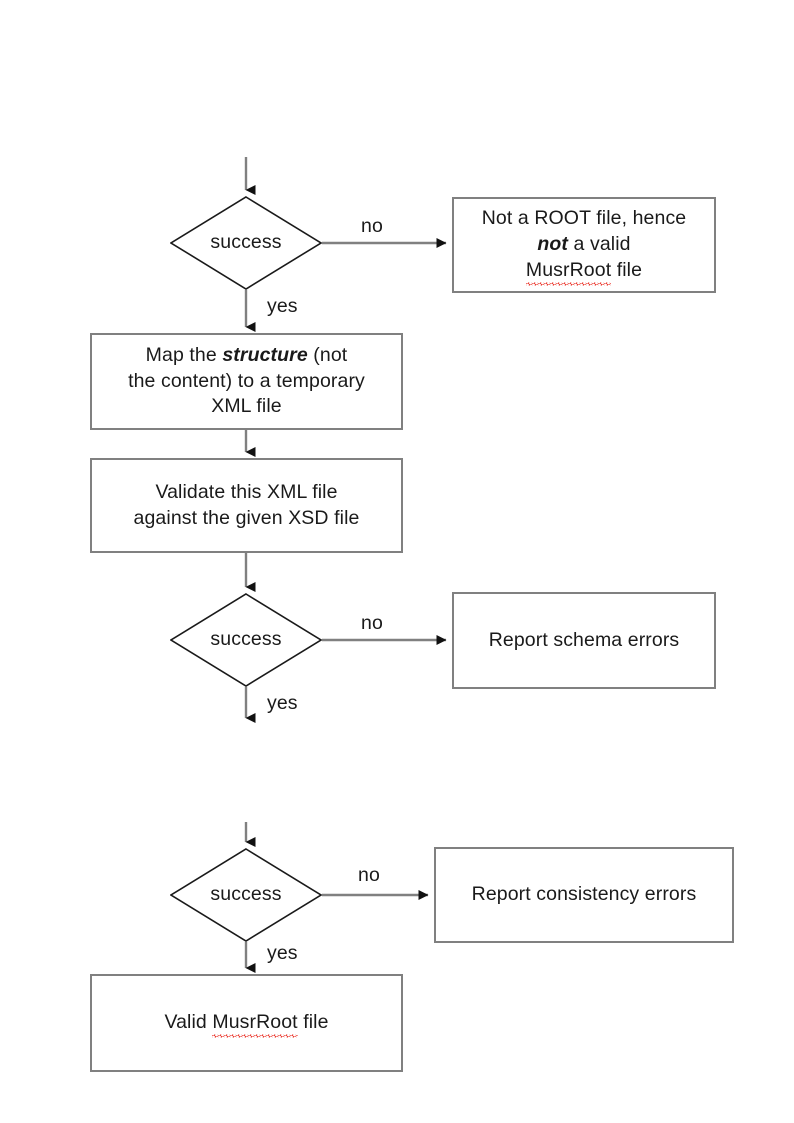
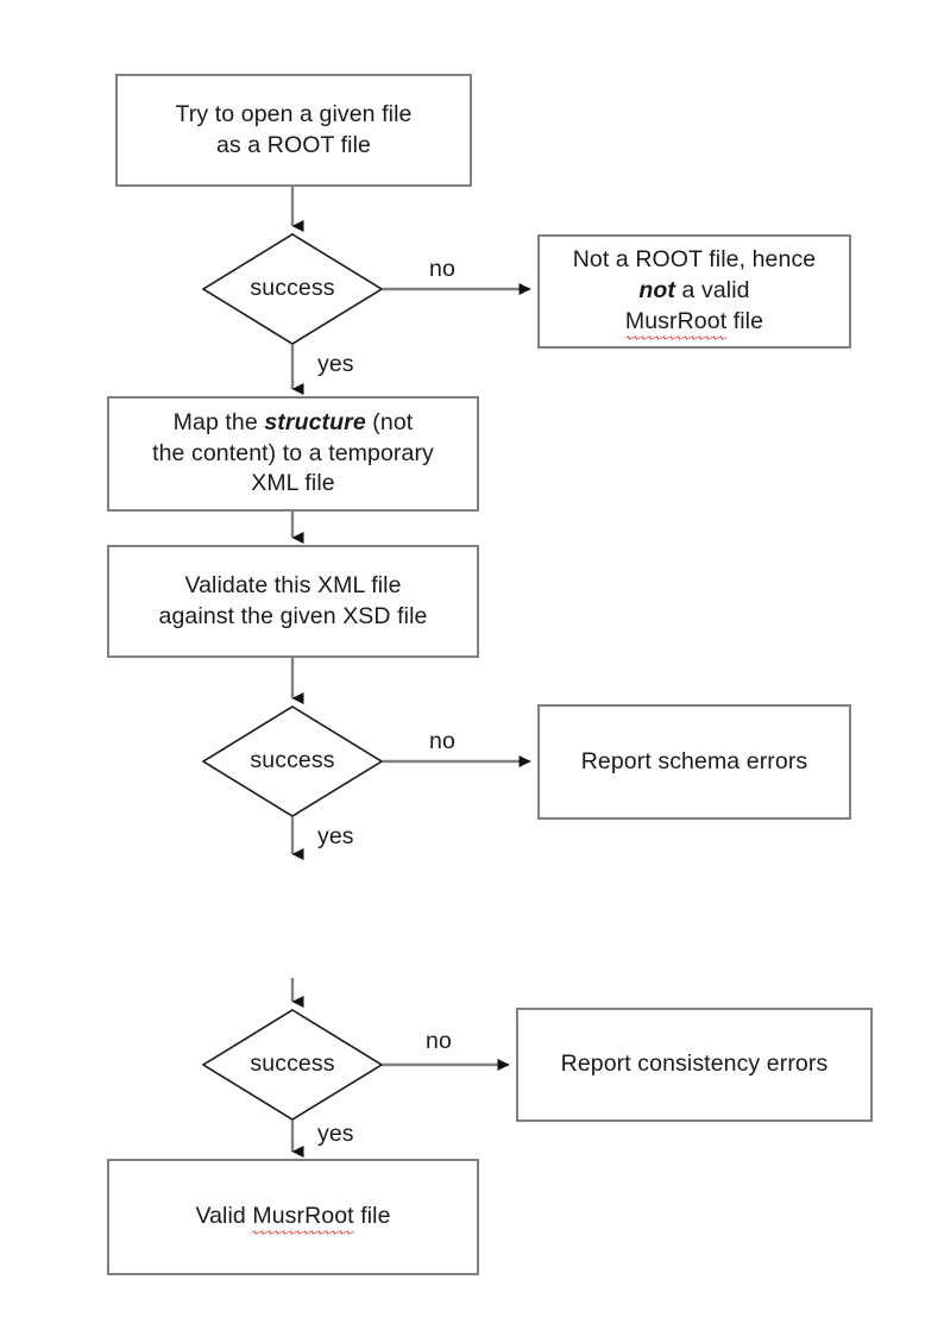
+ Try to open a given file
+ as a ROOT file
  success
  no
  yes
  Not a ROOT file, hence
  not a valid
  MusrRoot file
  Map the structure (not
  the content) to a temporary
  XML file
  Validate this XML file
  against the given XSD file
  success
  no
  yes
  Report schema errors
  success
  no
  yes
  Report consistency errors
  Valid MusrRoot file
